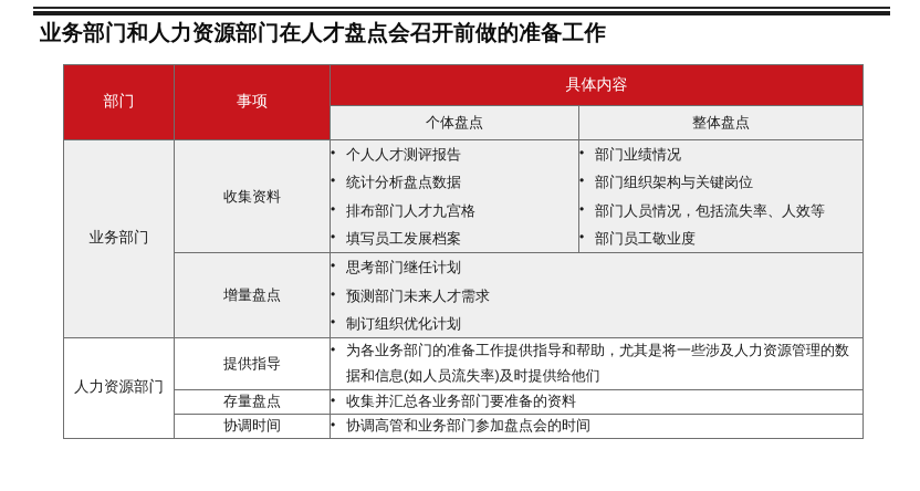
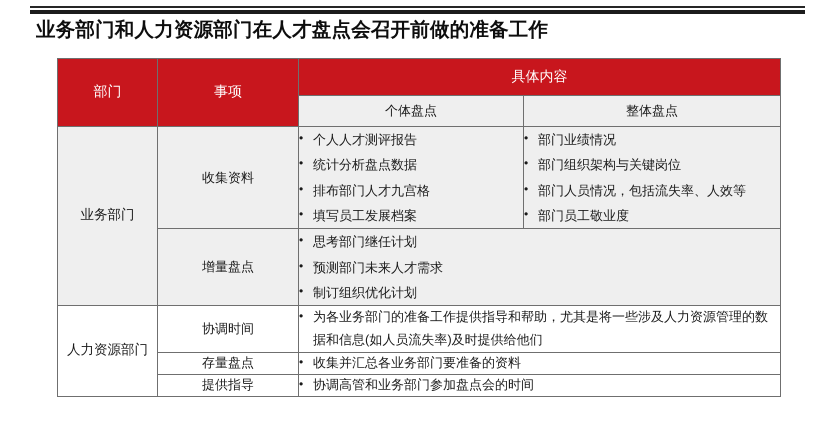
  业务部门和人力资源部门在人才盘点会召开前做的准备工作
  部门	事项	具体内容
  个体盘点	整体盘点
  业务部门	收集资料	个人人才测评报告 统计分析盘点数据 排布部门人才九宫格 填写员工发展档案	部门业绩情况 部门组织架构与关键岗位 部门人员情况，包括流失率、人效等 部门员工敬业度
  增量盘点	思考部门继任计划 预测部门未来人才需求 制订组织优化计划
- 人力资源部门	提供指导	为各业务部门的准备工作提供指导和帮助，尤其是将一些涉及人力资源管理的数据和信息(如人员流失率)及时提供给他们
+ 人力资源部门	协调时间	为各业务部门的准备工作提供指导和帮助，尤其是将一些涉及人力资源管理的数据和信息(如人员流失率)及时提供给他们
  存量盘点	收集并汇总各业务部门要准备的资料
- 协调时间	协调高管和业务部门参加盘点会的时间
+ 提供指导	协调高管和业务部门参加盘点会的时间
